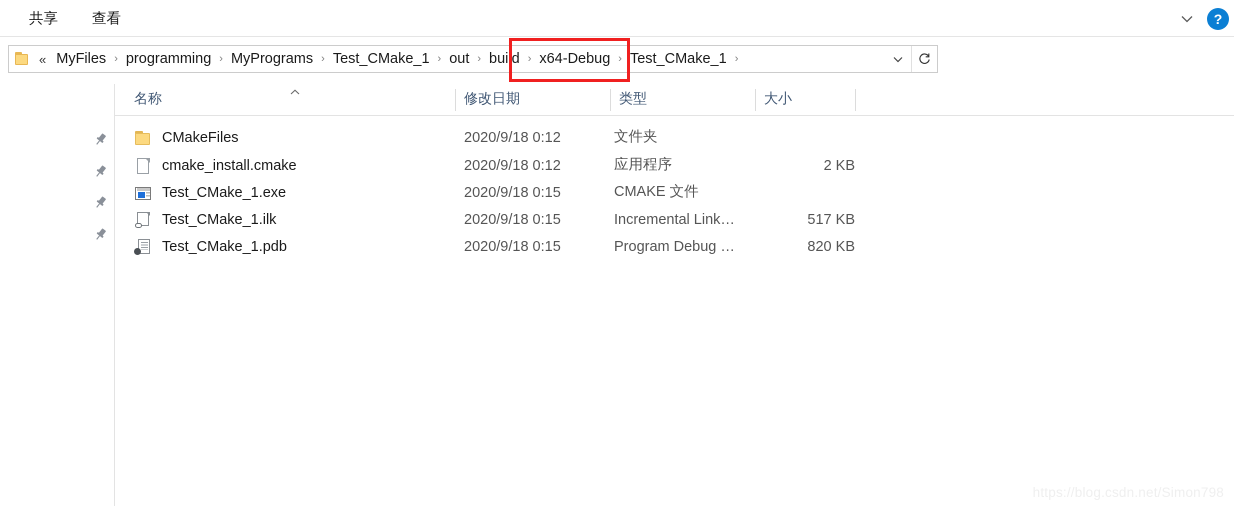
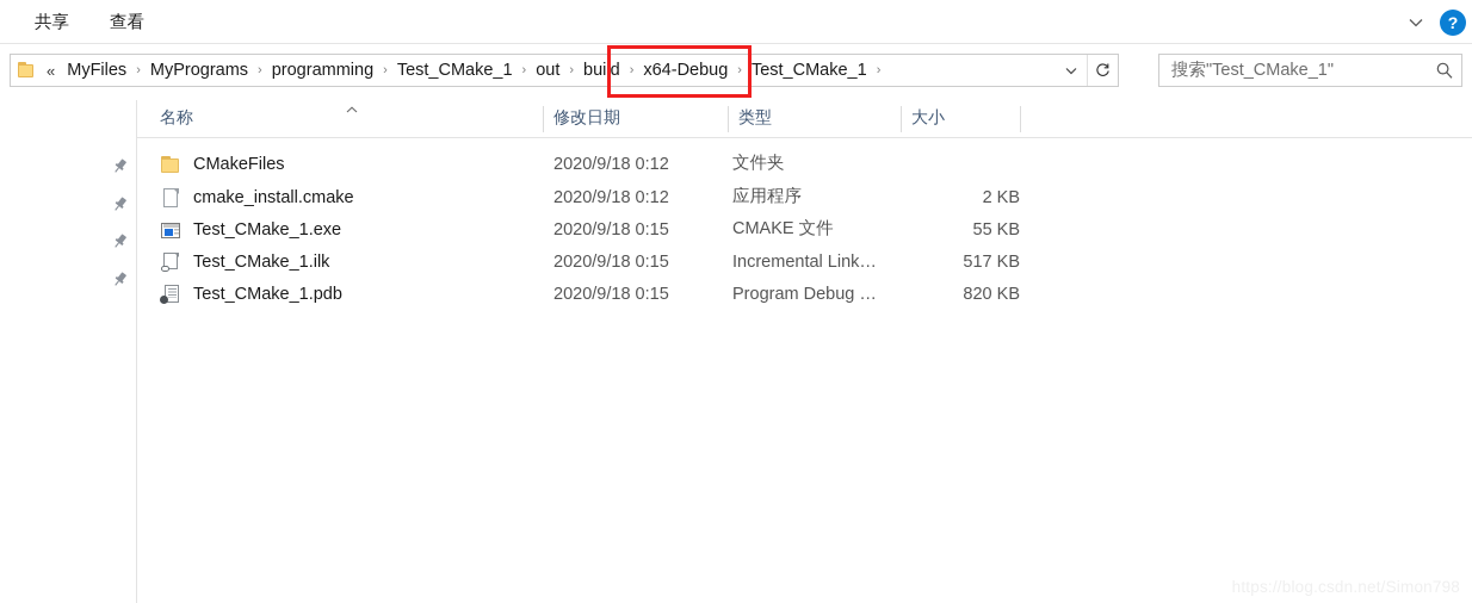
  共享
  查看
  ?
  «
  MyFiles
  ›
- programming
+ MyPrograms
  ›
- MyPrograms
+ programming
  ›
  Test_CMake_1
  ›
  out
  ›
  build
  ›
  x64-Debug
  ›
  Test_CMake_1
  ›
+ 搜索"Test_CMake_1"
  名称
  修改日期
  类型
  大小
  CMakeFiles
  2020/9/18 0:12
  文件夹
  cmake_install.cmake
  2020/9/18 0:12
  应用程序
  2 KB
  Test_CMake_1.exe
  2020/9/18 0:15
  CMAKE 文件
+ 55 KB
  Test_CMake_1.ilk
  2020/9/18 0:15
  Incremental Link…
  517 KB
  Test_CMake_1.pdb
  2020/9/18 0:15
  Program Debug …
  820 KB
